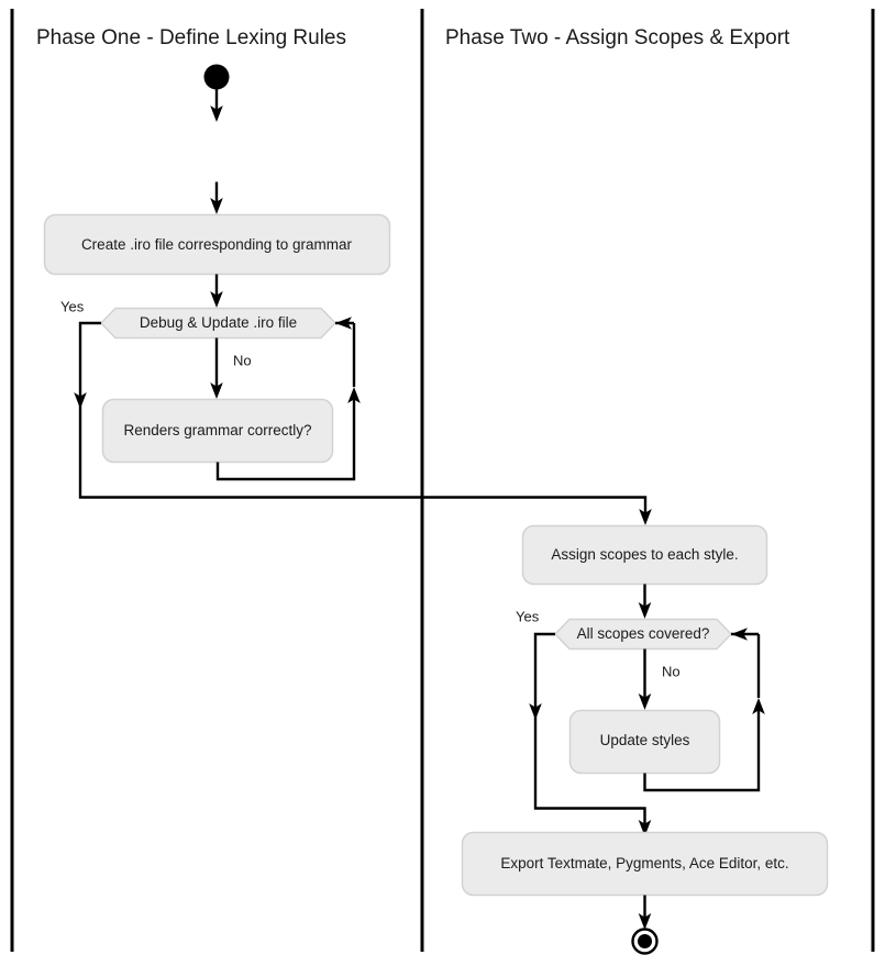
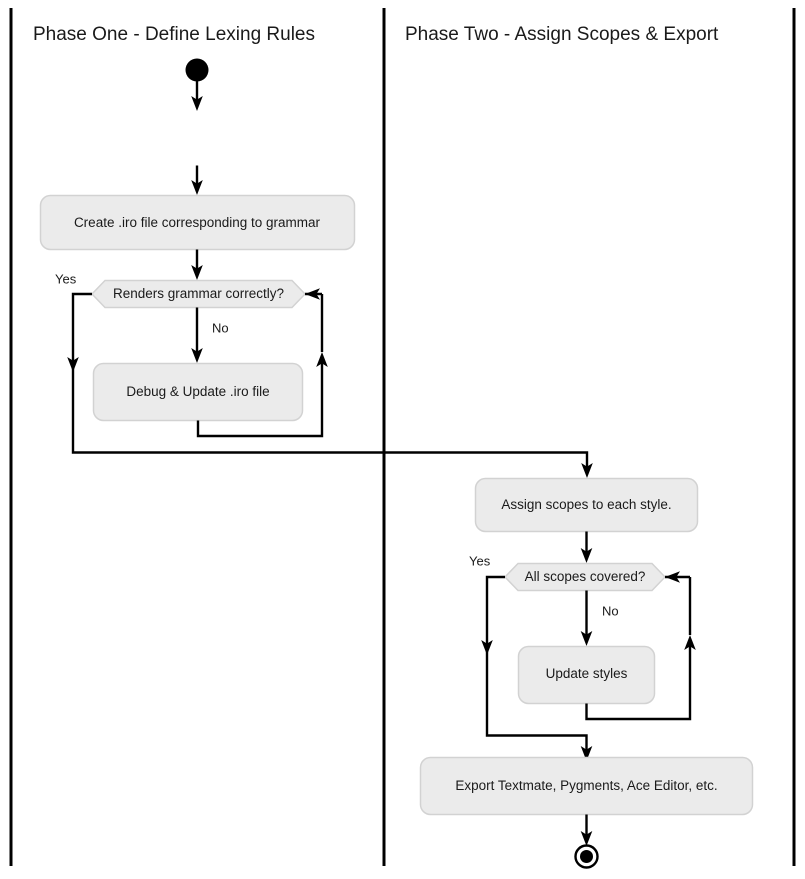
  Phase One - Define Lexing Rules
  Phase Two - Assign Scopes & Export
  Create .iro file corresponding to grammar
- Debug & Update .iro file
+ Renders grammar correctly?
  Yes
  No
- Renders grammar correctly?
+ Debug & Update .iro file
  Assign scopes to each style.
  All scopes covered?
  Yes
  No
  Update styles
  Export Textmate, Pygments, Ace Editor, etc.
